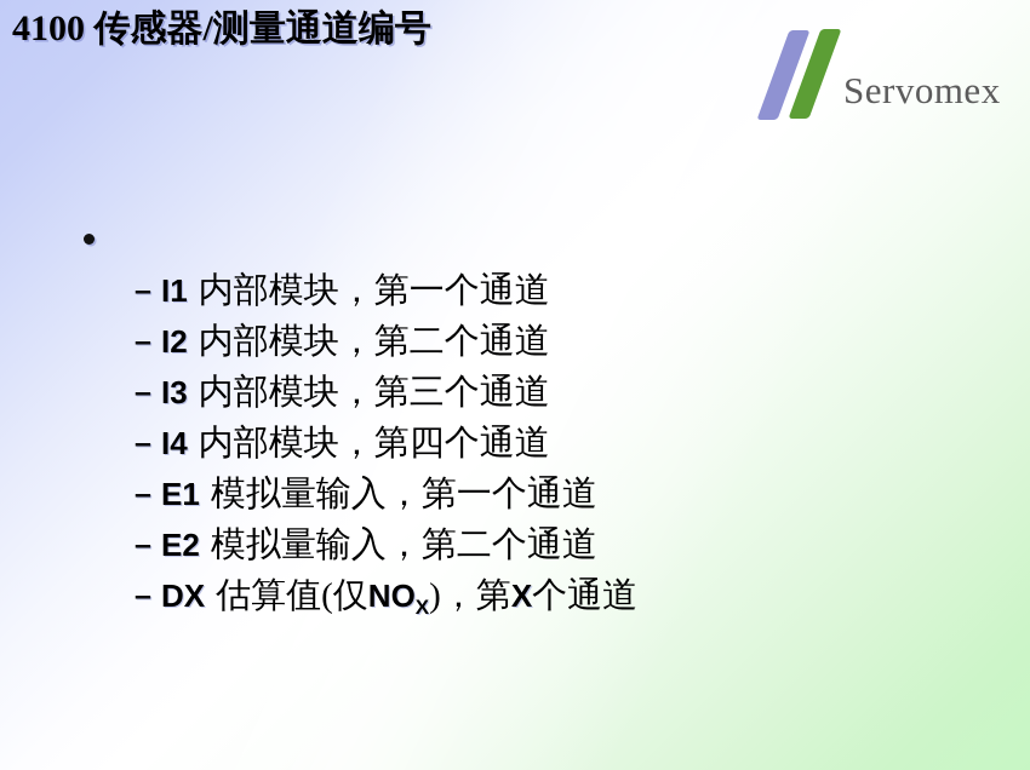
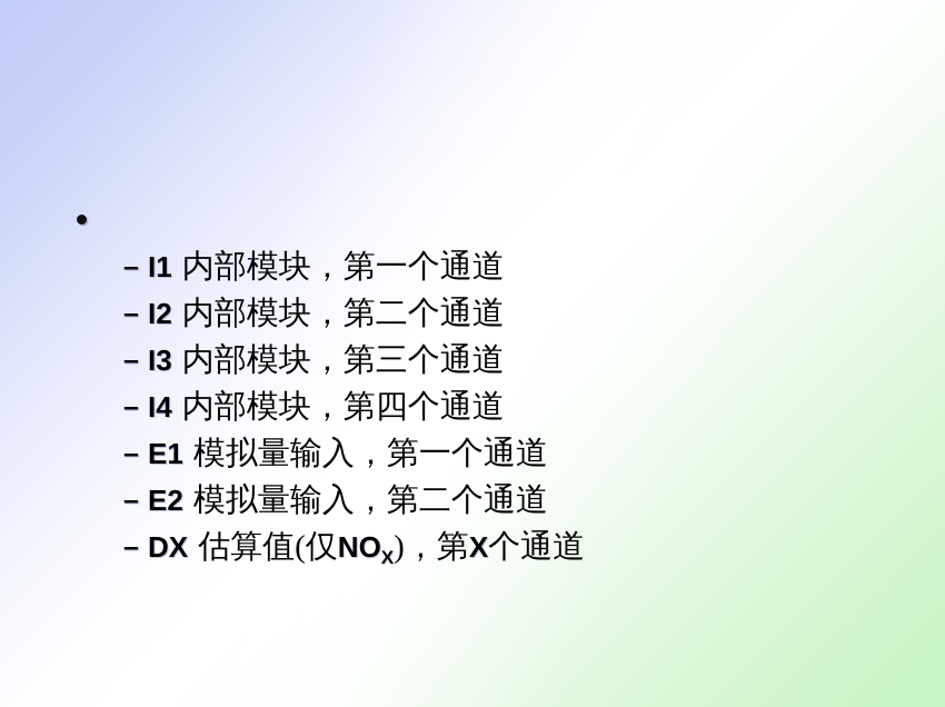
- 4100 传感器/测量通道编号
- Servomex
  –
  I1 内部模块，第一个通道
  –
  I2 内部模块，第二个通道
  –
  I3 内部模块，第三个通道
  –
  I4 内部模块，第四个通道
  –
  E1 模拟量输入，第一个通道
  –
  E2 模拟量输入，第二个通道
  –
  DX 估算值(仅NOX)，第X个通道
